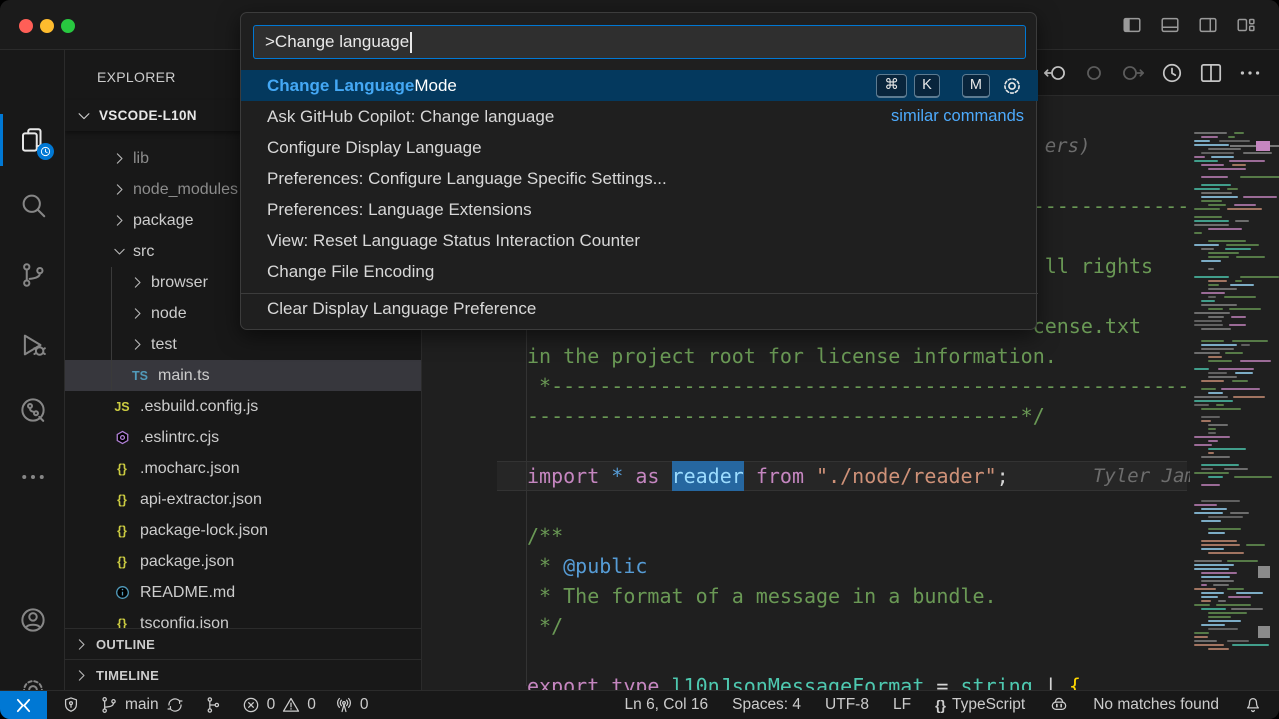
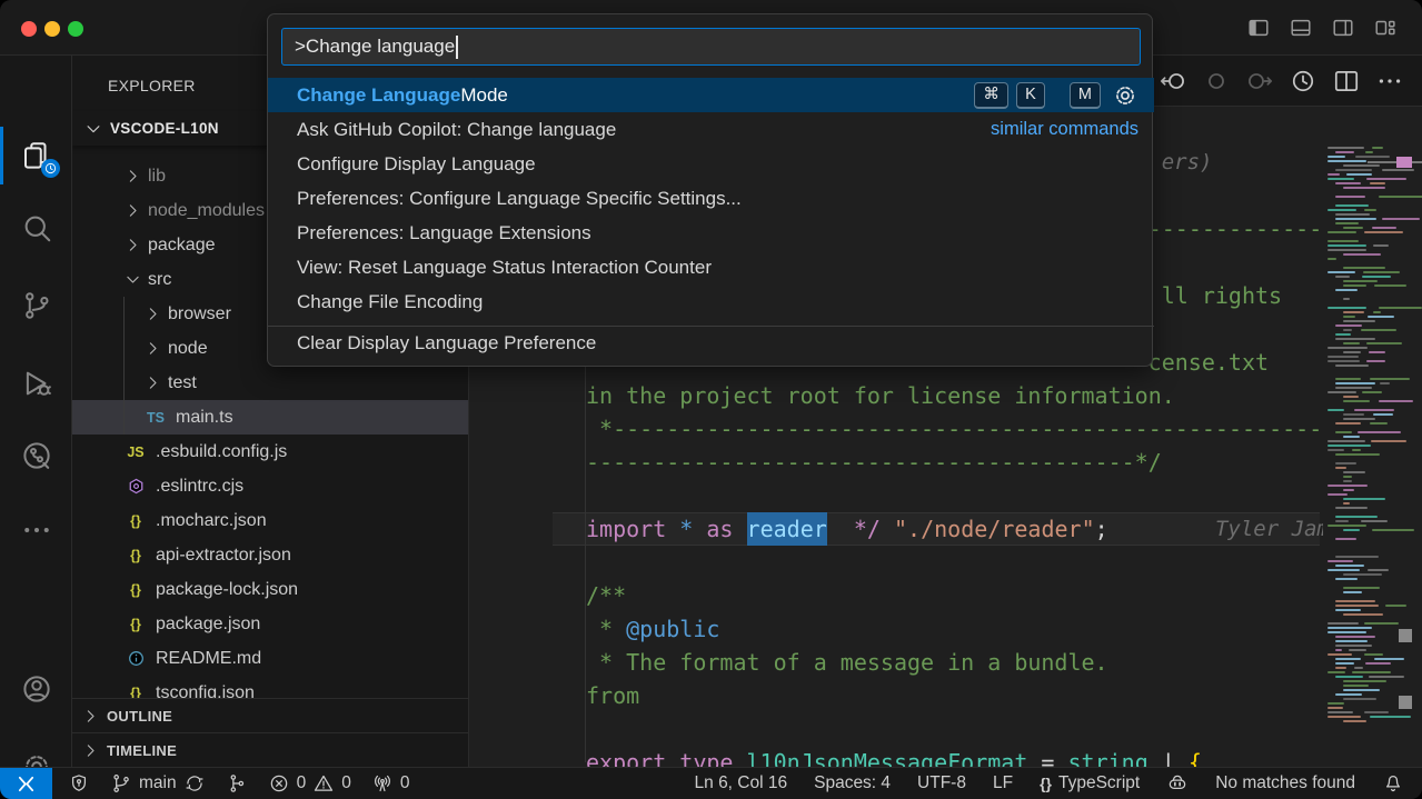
  EXPLORER
  VSCODE-L10N
  lib
  node_modules
  package
  src
  browser
  node
  test
  TS
  main.ts
  JS
  .esbuild.config.js
  .eslintrc.cjs
  {}
  .mocharc.json
  {}
  api-extractor.json
  {}
  package-lock.json
  {}
  package.json
  README.md
  {}
  tsconfig.json
  OUTLINE
  TIMELINE
  ers)
  ll rights
  cense.txt
  in the project root for license information.
  *-----------------------------------------------------
  -----------------------------------------*/
- import * as reader from "./node/reader"; Tyler Ja
+ import * as reader */ "./node/reader"; Tyler Ja
  /**
  * @public
  * The format of a message in a bundle.
- */
+ from
  export type l10nJsonMessageFormat = string | {
  >Change language
  Change Language
  Mode
  ⌘
  K
  M
  Ask GitHub Copilot: Change language
  similar commands
  Configure Display Language
  Preferences: Configure Language Specific Settings...
  Preferences: Language Extensions
  View: Reset Language Status Interaction Counter
  Change File Encoding
  Clear Display Language Preference
  main
  0
  0
  0
  Ln 6, Col 16
  Spaces: 4
  UTF-8
  LF
  {}
  TypeScript
  No matches found
